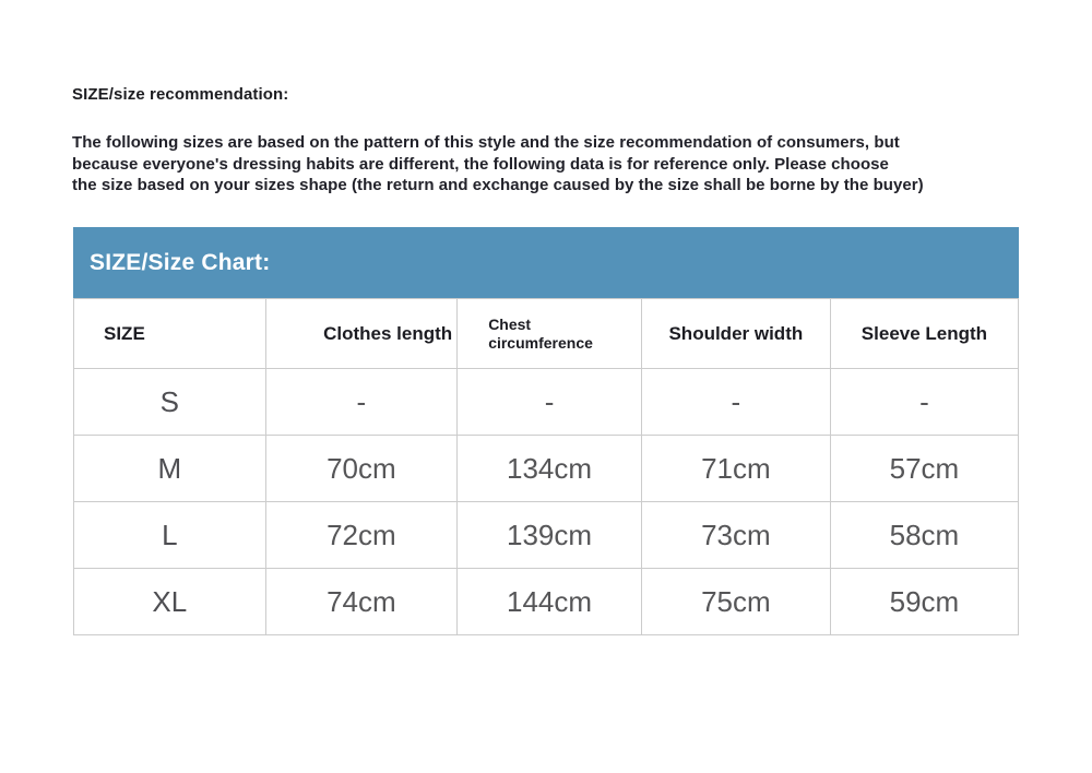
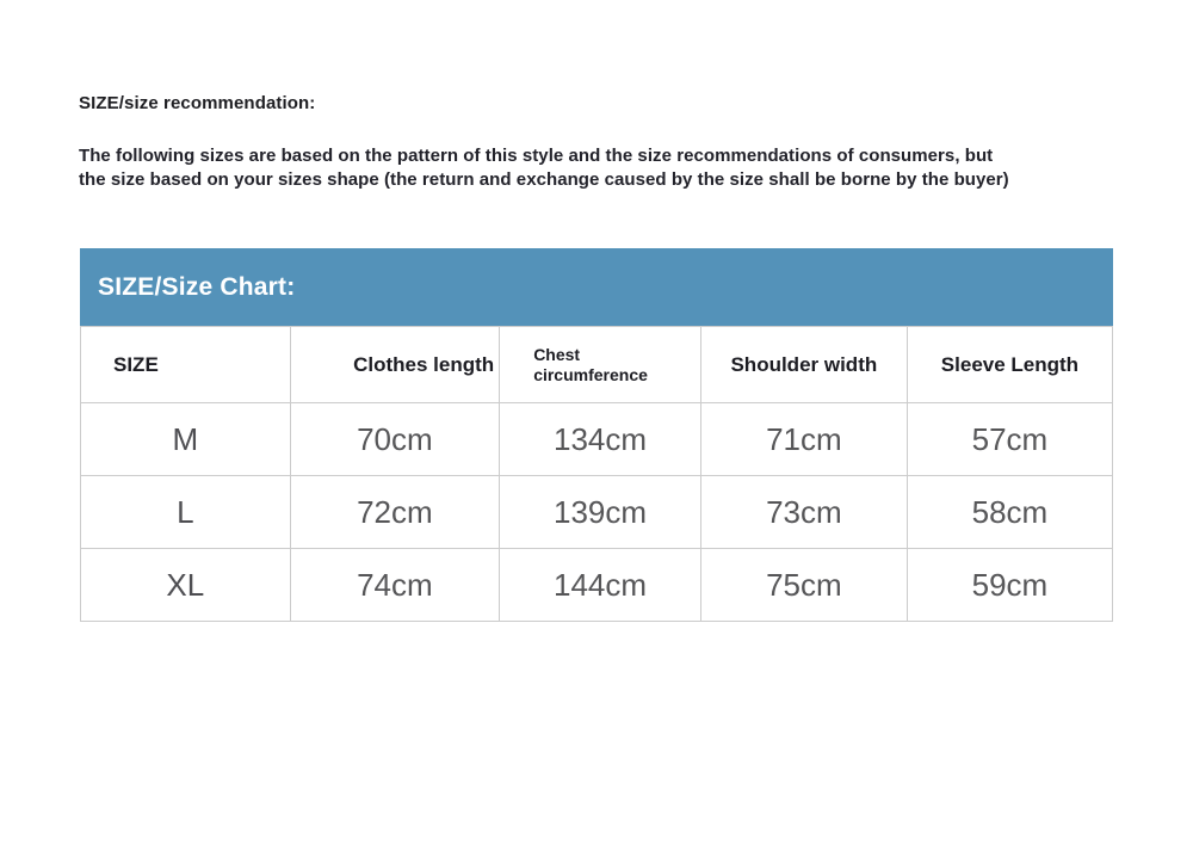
  SIZE/size recommendation:
- The following sizes are based on the pattern of this style and the size recommendation of consumers, but
+ The following sizes are based on the pattern of this style and the size recommendations of consumers, but
- because everyone's dressing habits are different, the following data is for reference only. Please choose
  the size based on your sizes shape (the return and exchange caused by the size shall be borne by the buyer)
  SIZE/Size Chart:
  SIZE	Clothes length	Chest circumference	Shoulder width	Sleeve Length
- S	-	-	-	-
  M	70cm	134cm	71cm	57cm
  L	72cm	139cm	73cm	58cm
  XL	74cm	144cm	75cm	59cm
